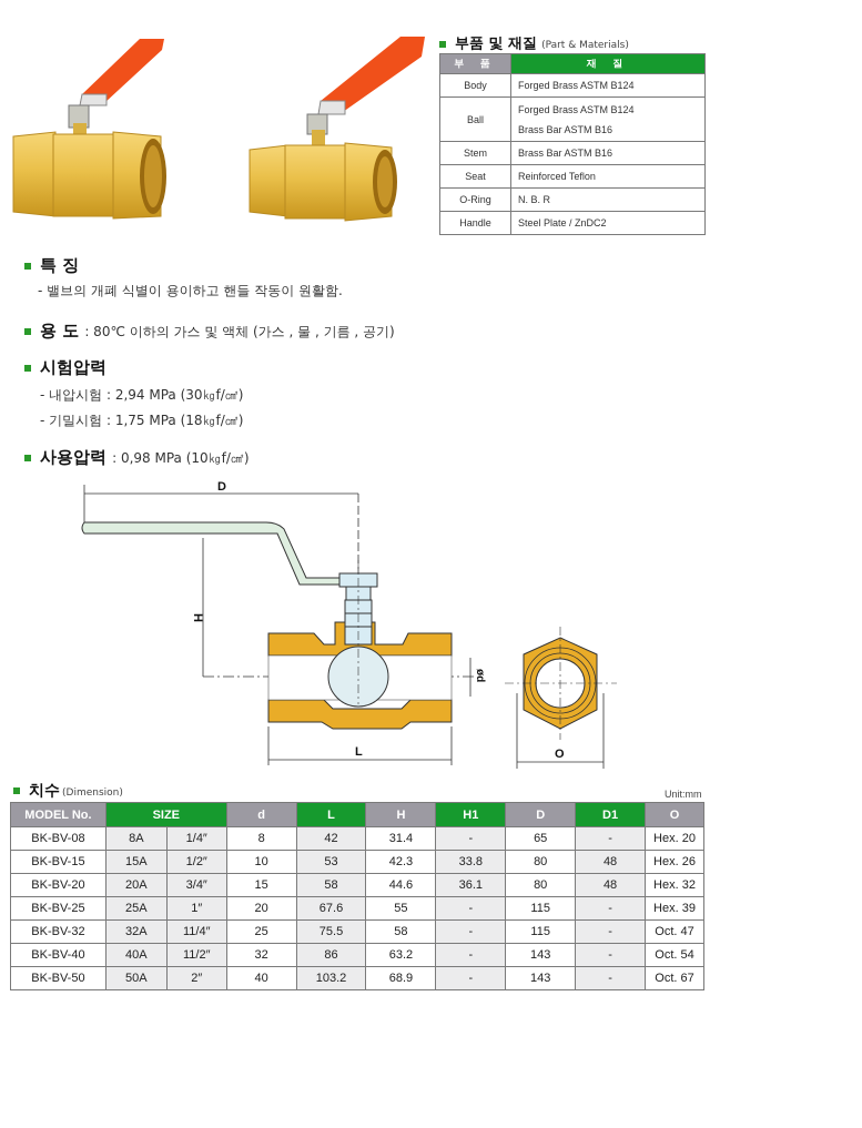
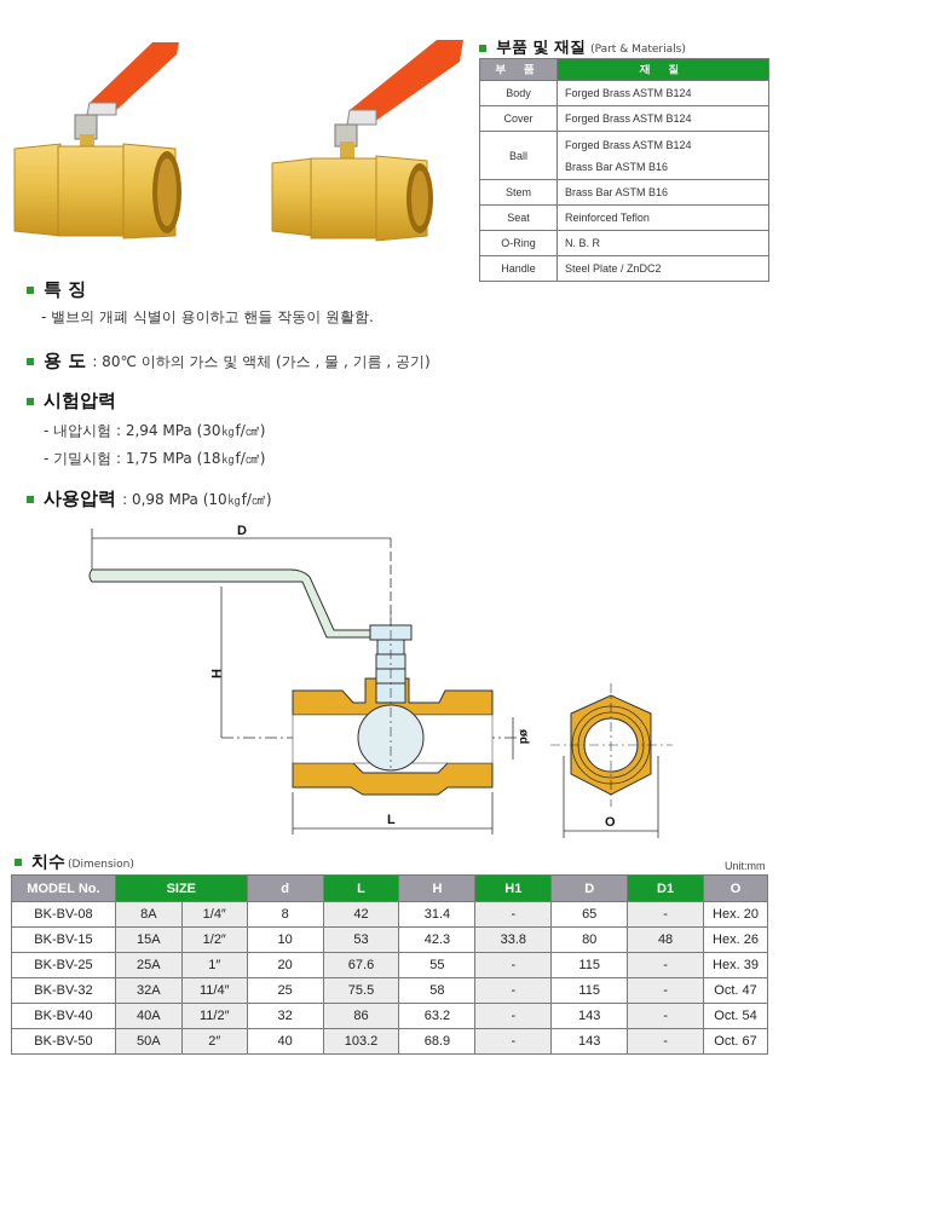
  부품 및 재질 (Part & Materials)
  부 품	재 질
  Body	Forged Brass ASTM B124
+ Cover	Forged Brass ASTM B124
  Ball	Forged Brass ASTM B124 Brass Bar ASTM B16
  Stem	Brass Bar ASTM B16
  Seat	Reinforced Teflon
  O-Ring	N. B. R
  Handle	Steel Plate / ZnDC2
  특 징
  - 밸브의 개폐 식별이 용이하고 핸들 작동이 원활함.
  용 도 : 80℃ 이하의 가스 및 액체 (가스 , 물 , 기름 , 공기)
  시험압력
  - 내압시험 : 2,94 MPa (30㎏f/㎠)
  - 기밀시험 : 1,75 MPa (18㎏f/㎠)
  사용압력 : 0,98 MPa (10㎏f/㎠)
  D
  L
  O
  치수 (Dimension)
  Unit:mm
  MODEL No.	SIZE	d	L	H	H1	D	D1	O
  BK-BV-08	8A	1/4″	8	42	31.4	-	65	-	Hex. 20
  BK-BV-15	15A	1/2″	10	53	42.3	33.8	80	48	Hex. 26
- BK-BV-20	20A	3/4″	15	58	44.6	36.1	80	48	Hex. 32
  BK-BV-25	25A	1″	20	67.6	55	-	115	-	Hex. 39
  BK-BV-32	32A	11/4″	25	75.5	58	-	115	-	Oct. 47
  BK-BV-40	40A	11/2″	32	86	63.2	-	143	-	Oct. 54
  BK-BV-50	50A	2″	40	103.2	68.9	-	143	-	Oct. 67
